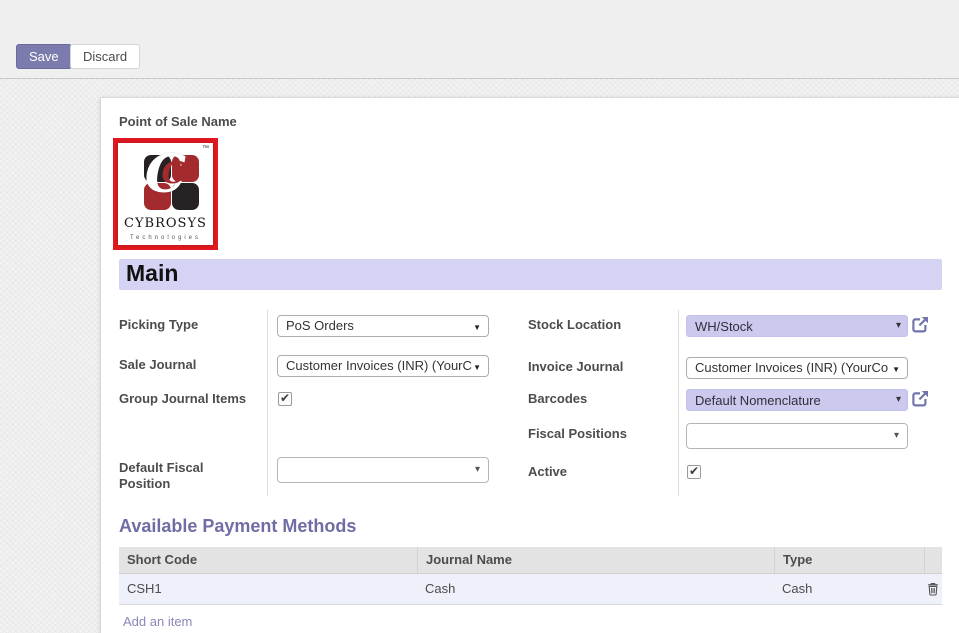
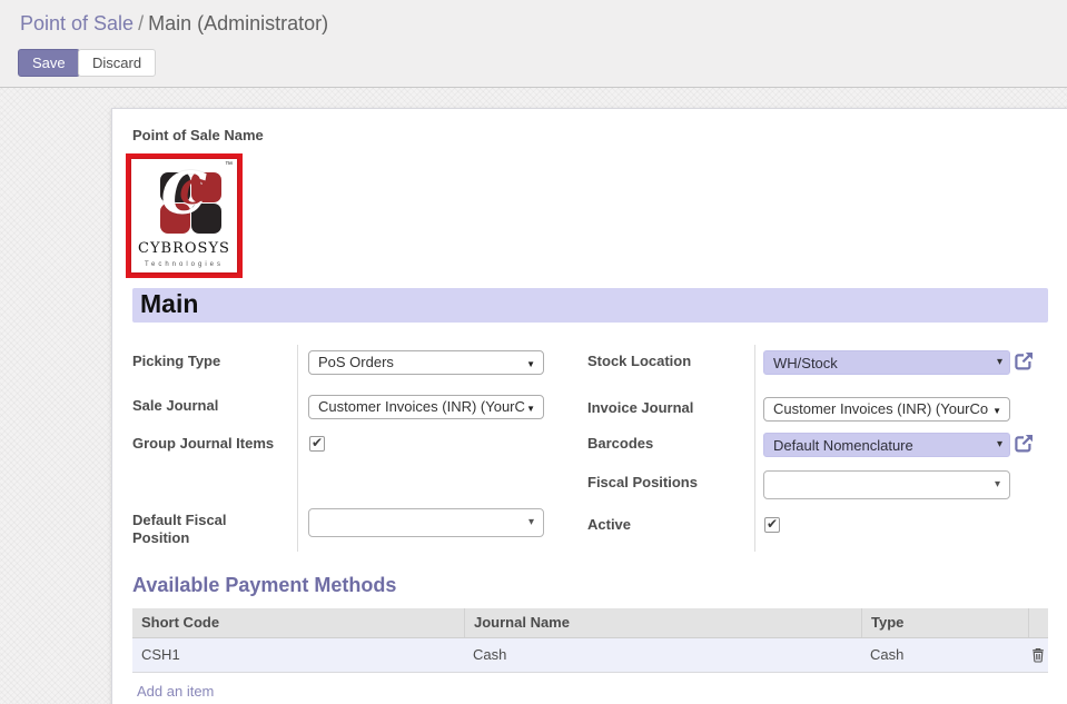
+ Point of Sale / Main (Administrator)
  Save
  Discard
  Point of Sale Name
  C
  C
  CYBROSYS
  Main
  Picking Type
  PoS Orders
  ▼
  Sale Journal
  Customer Invoices (INR) (YourC
  ▼
  Group Journal Items
  ✔
  Default Fiscal Position
  ▾
  Stock Location
  WH/Stock
  ▾
  Invoice Journal
  Customer Invoices (INR) (YourCo
  ▼
  Barcodes
  Default Nomenclature
  ▾
  Fiscal Positions
  ▾
  Active
  ✔
  Available Payment Methods
  Short Code
  Journal Name
  Type
  CSH1
  Cash
  Cash
  Add an item
